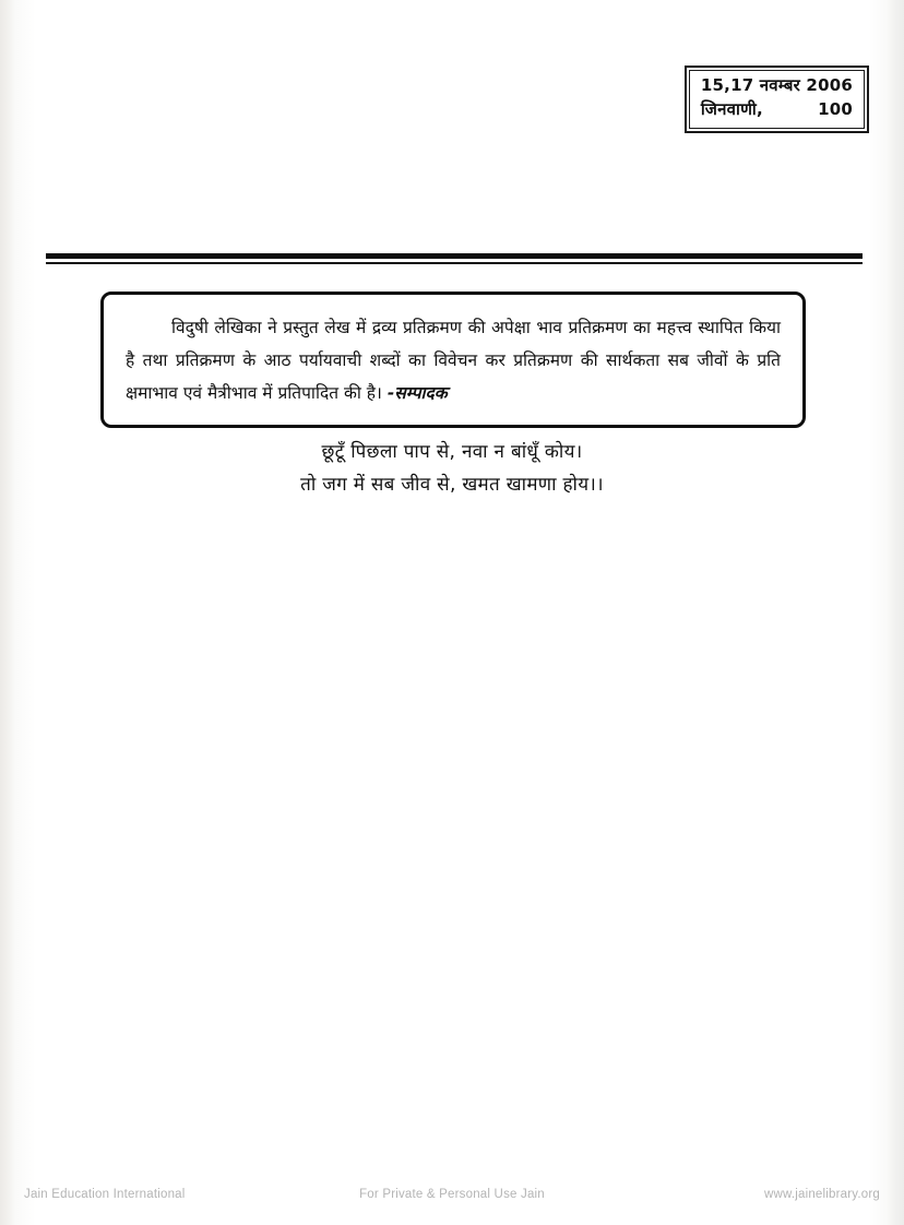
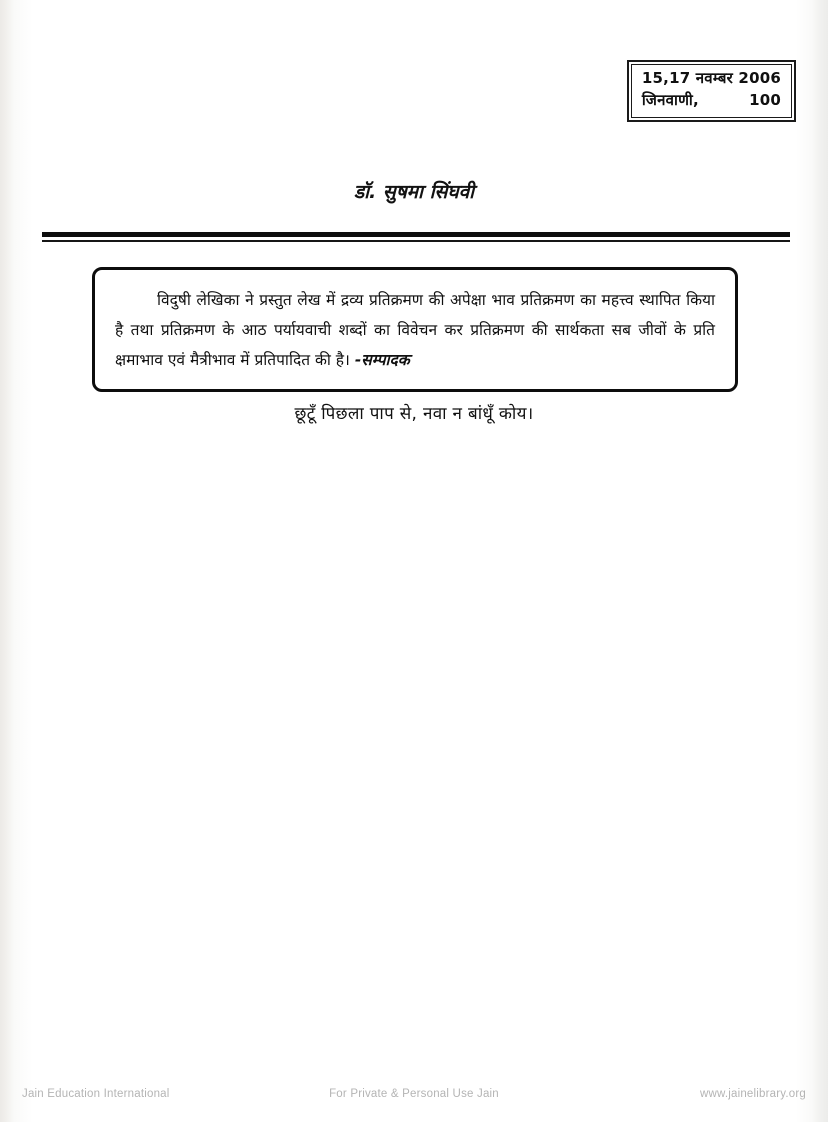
  15,17 नवम्बर 2006
  जिनवाणी,
  100
+ डॉ. सुषमा सिंघवी
  विदुषी लेखिका ने प्रस्तुत लेख में द्रव्य प्रतिक्रमण की अपेक्षा भाव प्रतिक्रमण का महत्त्व स्थापित किया है तथा प्रतिक्रमण के आठ पर्यायवाची शब्दों का विवेचन कर प्रतिक्रमण की सार्थकता सब जीवों के प्रति क्षमाभाव एवं मैत्रीभाव में प्रतिपादित की है। -सम्पादक
  छूटूँ पिछला पाप से, नवा न बांधूँ कोय।
- तो जग में सब जीव से, खमत खामणा होय।।
  Jain Education International
  For Private & Personal Use Jain
  www.jainelibrary.org
